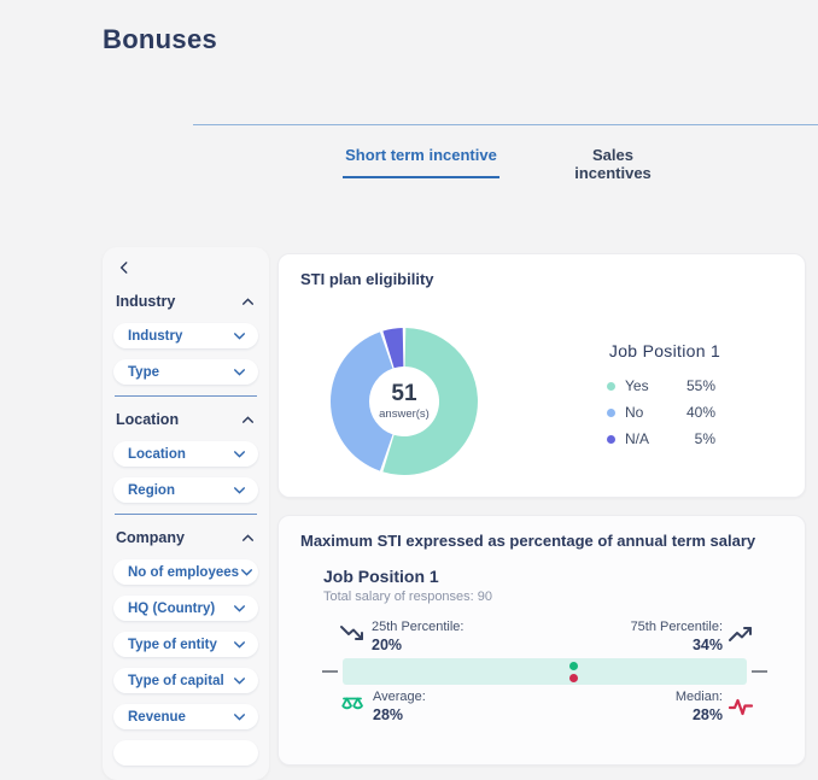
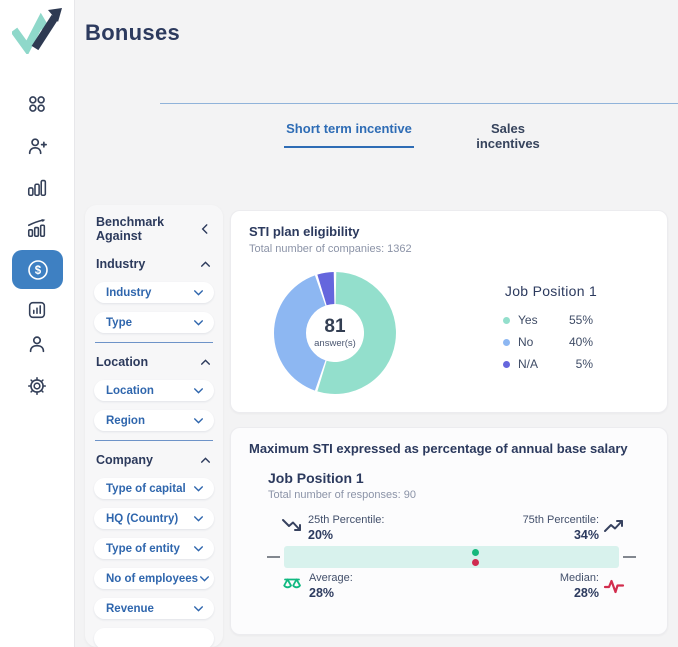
+ $
  Bonuses
  Short term incentive
  Sales incentives
+ Benchmark Against
  Industry
  Industry
  Type
  Location
  Location
  Region
  Company
- No of employees
+ Type of capital
  HQ (Country)
  Type of entity
- Type of capital
+ No of employees
  Revenue
  STI plan eligibility
+ Total number of companies: 1362
- 51
+ 81
  answer(s)
  Job Position 1
  Yes
  55%
  No
  40%
  N/A
  5%
- Maximum STI expressed as percentage of annual term salary
+ Maximum STI expressed as percentage of annual base salary
  Job Position 1
- Total salary of responses: 90
+ Total number of responses: 90
  25th Percentile:
  20%
  75th Percentile:
  34%
  Average:
  28%
  Median:
  28%
